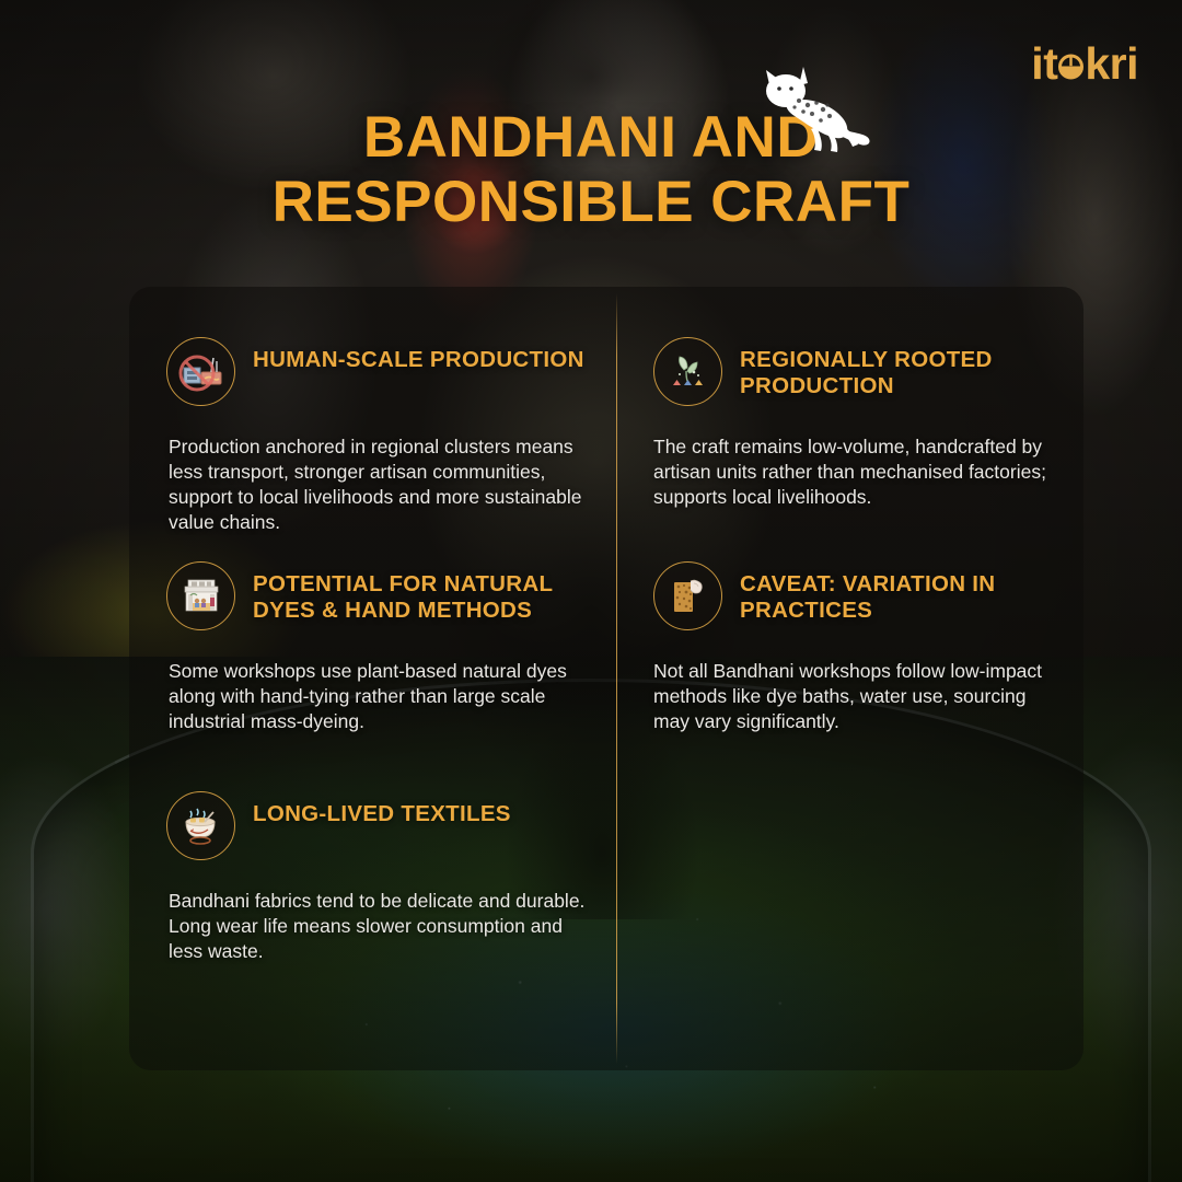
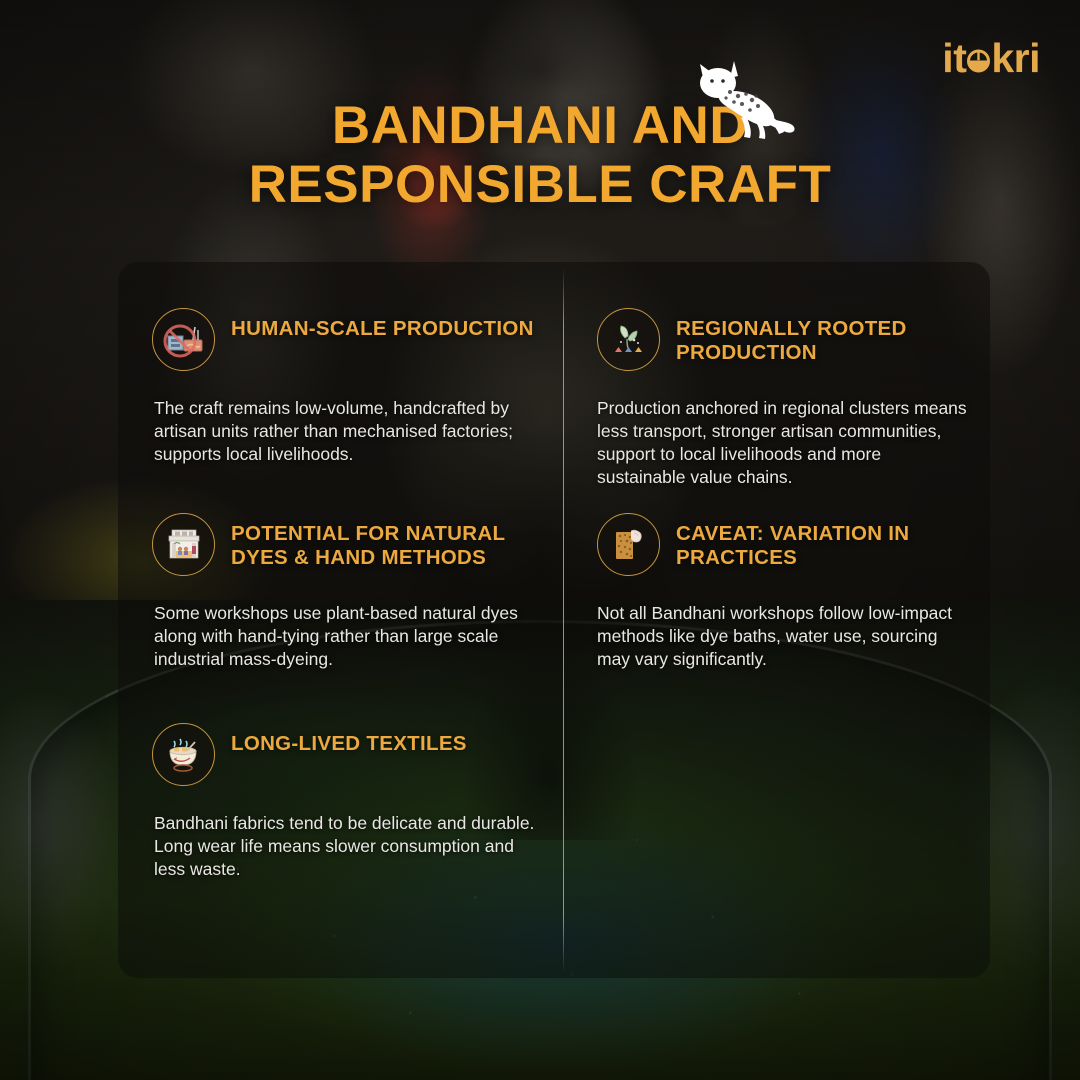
  it kri
  BANDHANI AND
  RESPONSIBLE CRAFT
  HUMAN-SCALE PRODUCTION
- Production anchored in regional clusters means less transport, stronger artisan communities, support to local livelihoods and more sustainable value chains.
+ The craft remains low-volume, handcrafted by artisan units rather than mechanised factories; supports local livelihoods.
  REGIONALLY ROOTED PRODUCTION
- The craft remains low-volume, handcrafted by artisan units rather than mechanised factories; supports local livelihoods.
+ Production anchored in regional clusters means less transport, stronger artisan communities, support to local livelihoods and more sustainable value chains.
  POTENTIAL FOR NATURAL DYES & HAND METHODS
  Some workshops use plant-based natural dyes along with hand-tying rather than large scale industrial mass-dyeing.
  CAVEAT: VARIATION IN PRACTICES
  Not all Bandhani workshops follow low-impact methods like dye baths, water use, sourcing may vary significantly.
  LONG-LIVED TEXTILES
  Bandhani fabrics tend to be delicate and durable. Long wear life means slower consumption and less waste.
